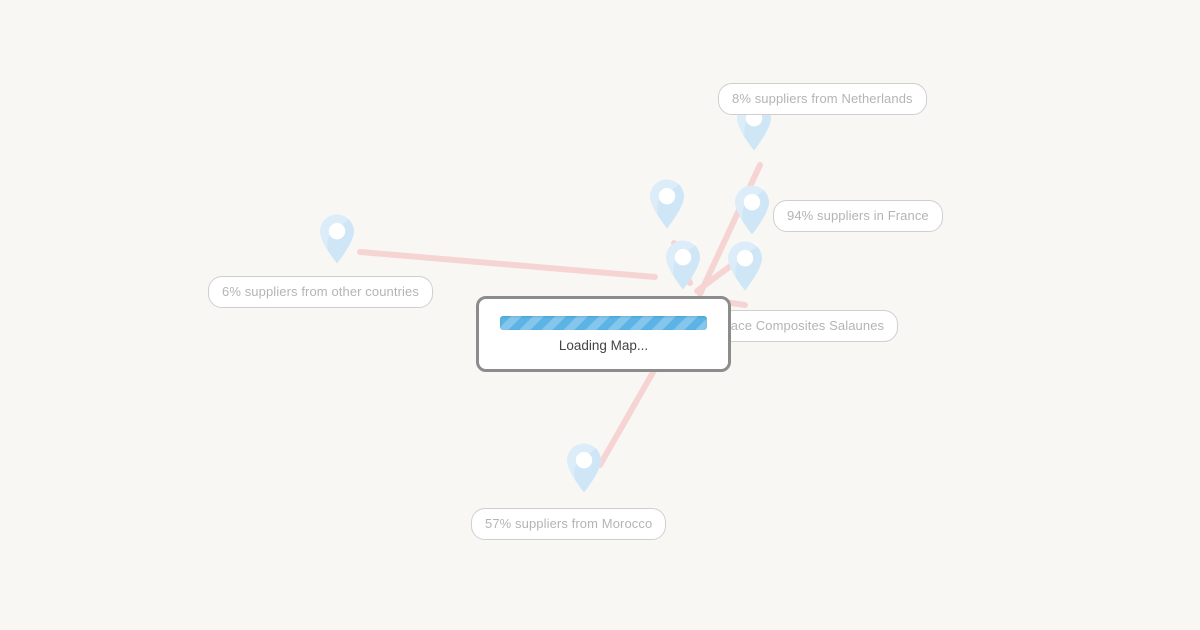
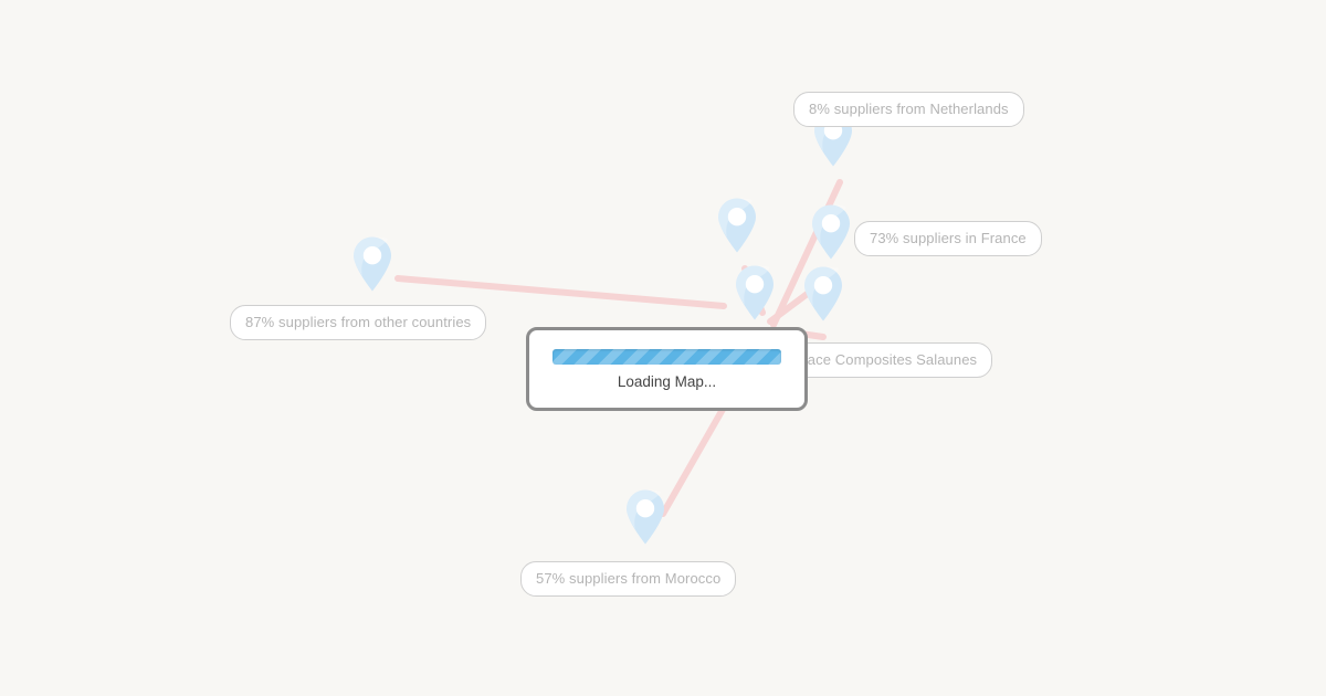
  8% suppliers from Netherlands
- 94% suppliers in France
+ 73% suppliers in France
- 6% suppliers from other countries
+ 87% suppliers from other countries
  ace Composites Salaunes
  57% suppliers from Morocco
  Loading Map...
